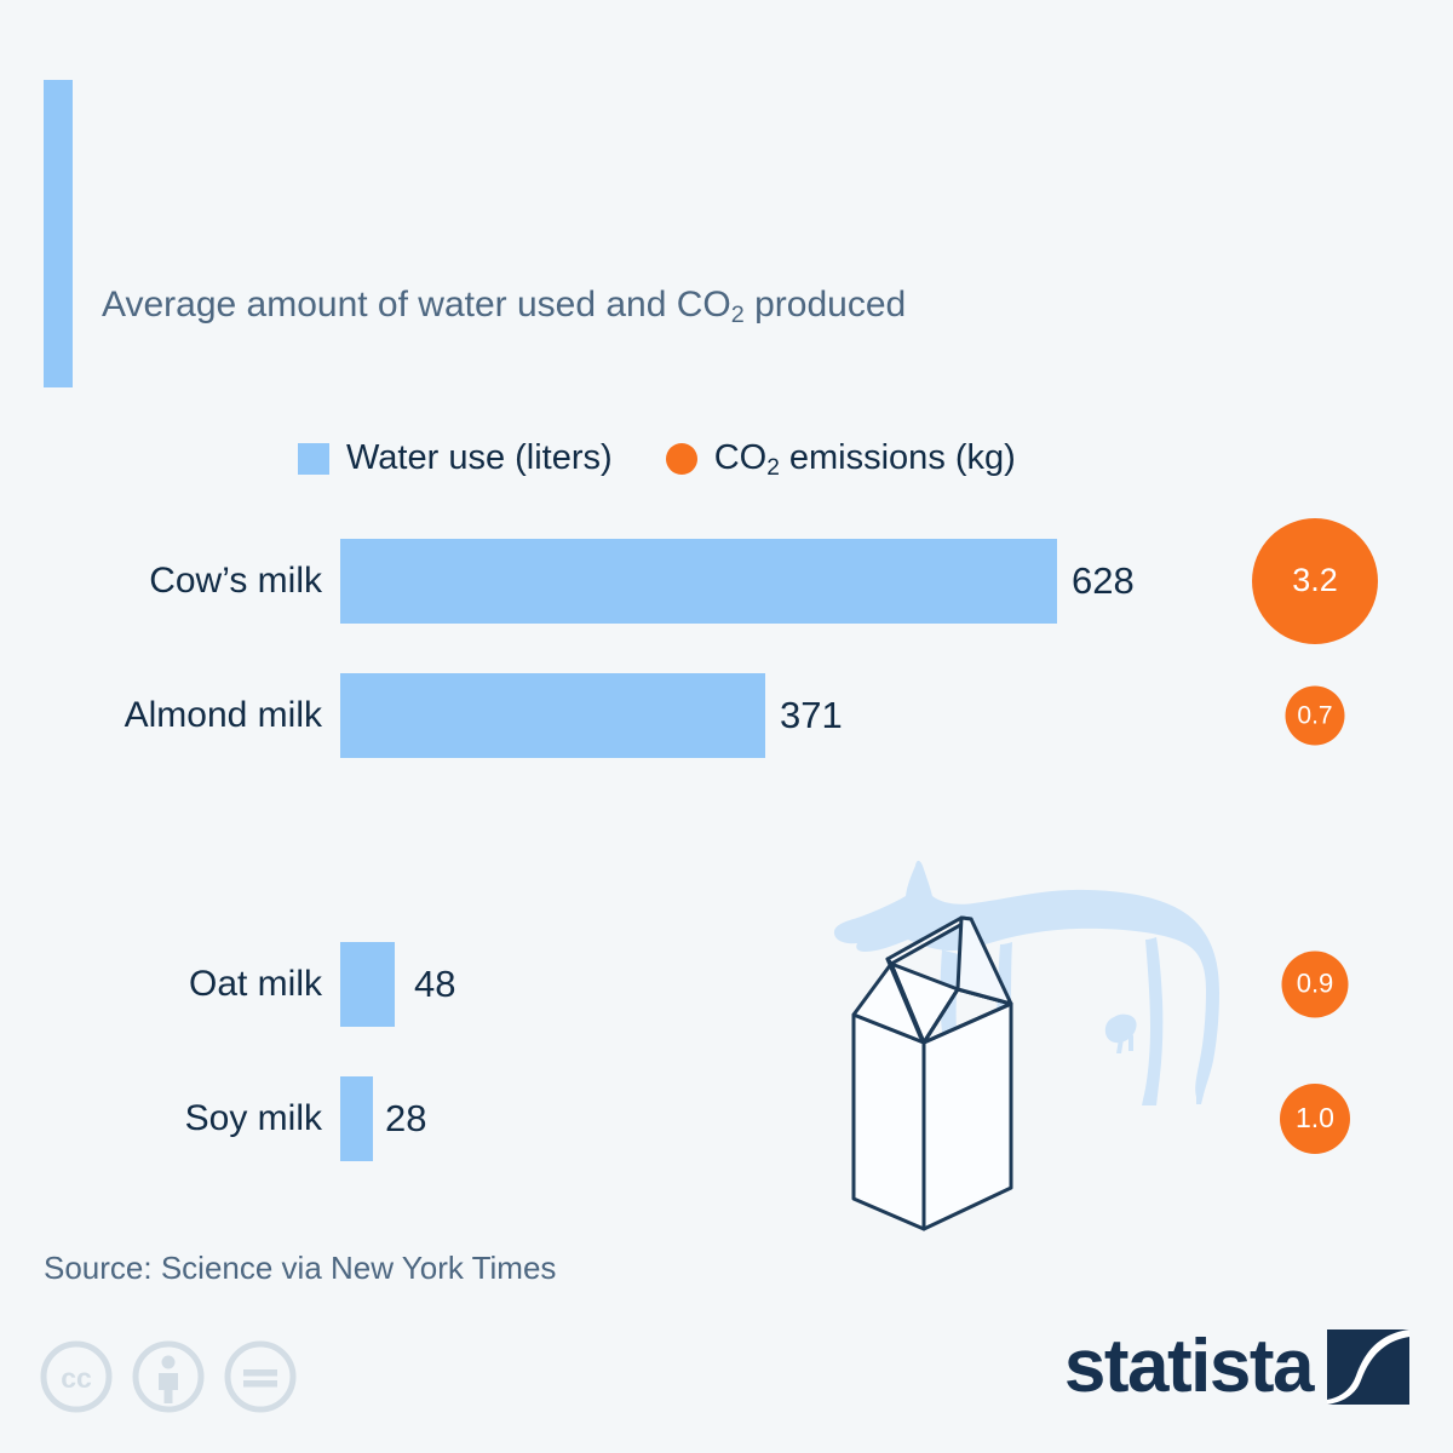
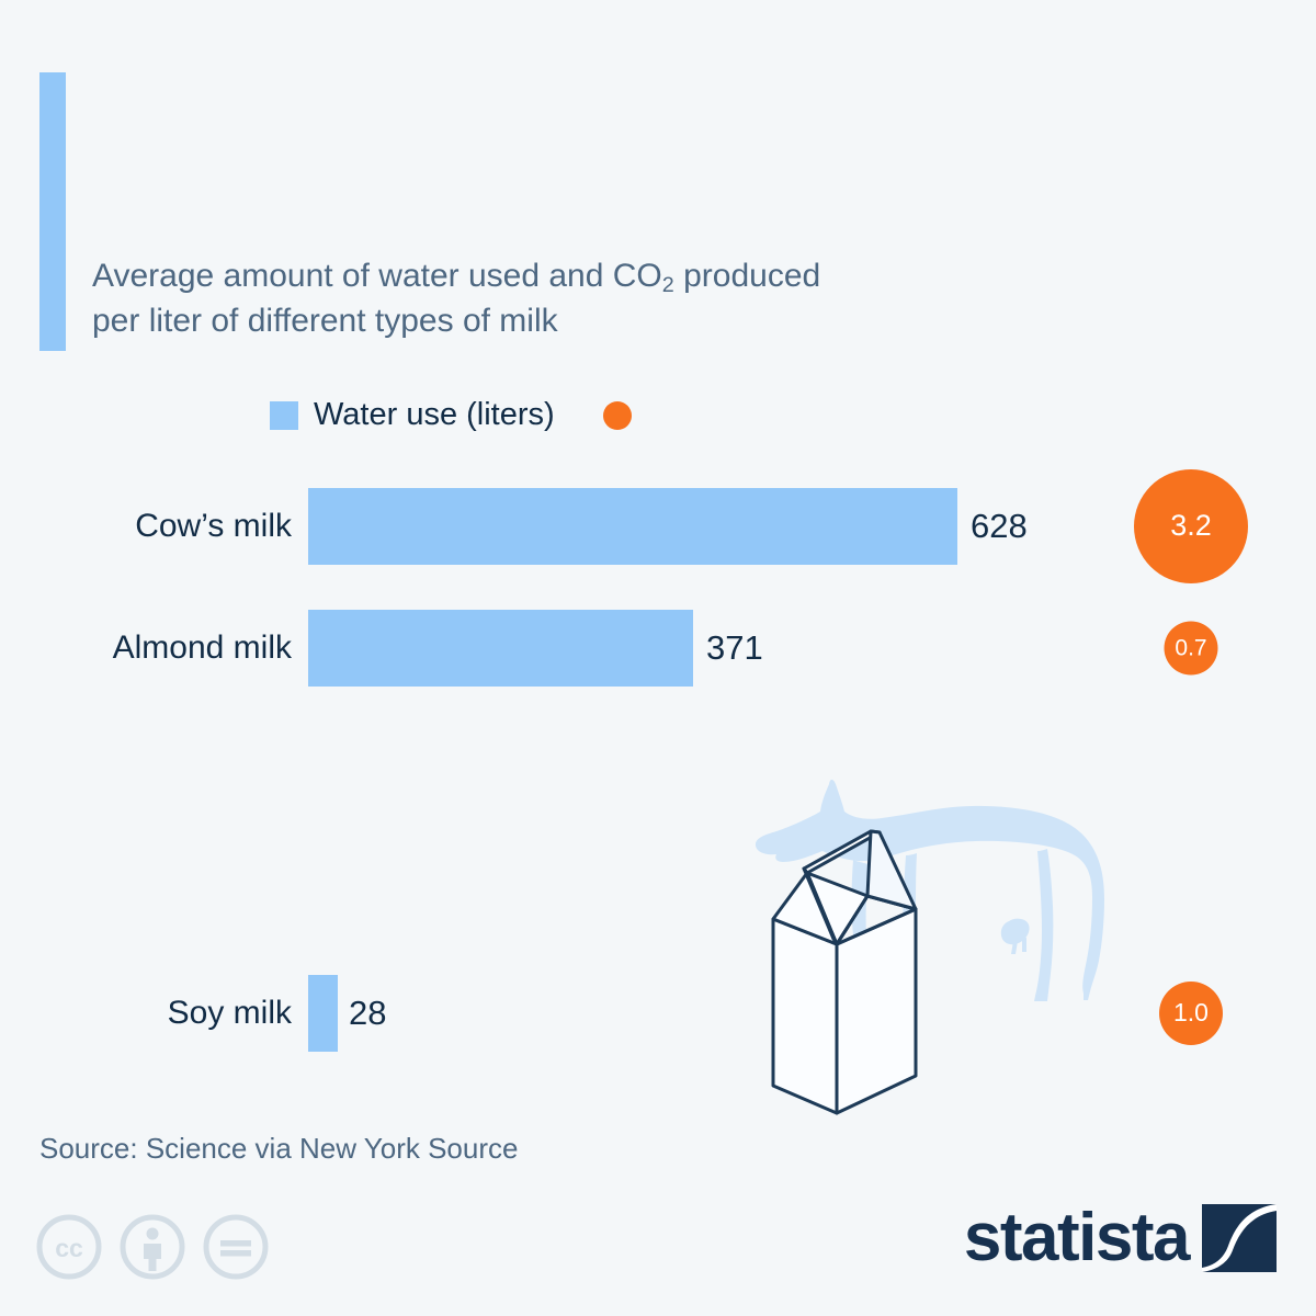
  Average amount of water used and CO2 produced
+ per liter of different types of milk
  Water use (liters)
- CO2 emissions (kg)
  Cow’s milk
  628
  3.2
  Almond milk
  371
  0.7
- Oat milk
- 48
- 0.9
  Soy milk
  28
  1.0
- Source: Science via New York Times
+ Source: Science via New York Source
  cc
  statista
